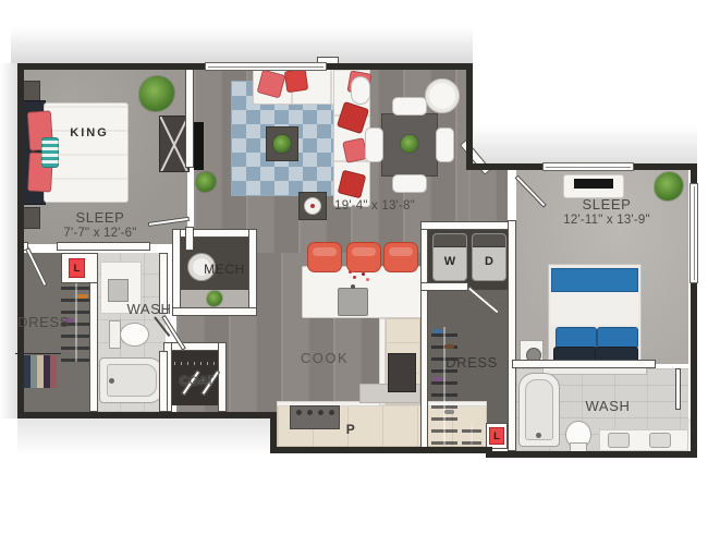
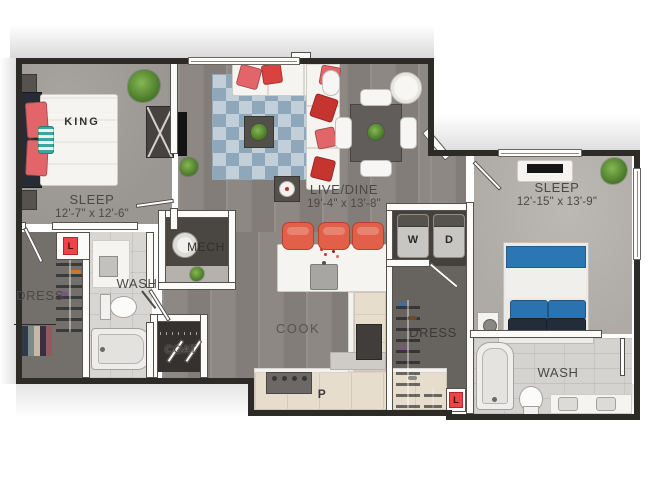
  KING
  W
  D
  L
  L
  SLEEP
- 7'-7" x 12'-6"
+ 12'-7" x 12'-6"
+ LIVE/DINE
  19'-4" x 13'-8"
  SLEEP
- 12'-11" x 13'-9"
+ 12'-15" x 13'-9"
  WASH
  WASH
  DRESS
  DRESS
  COOK
  MECH
  COAT
  P
